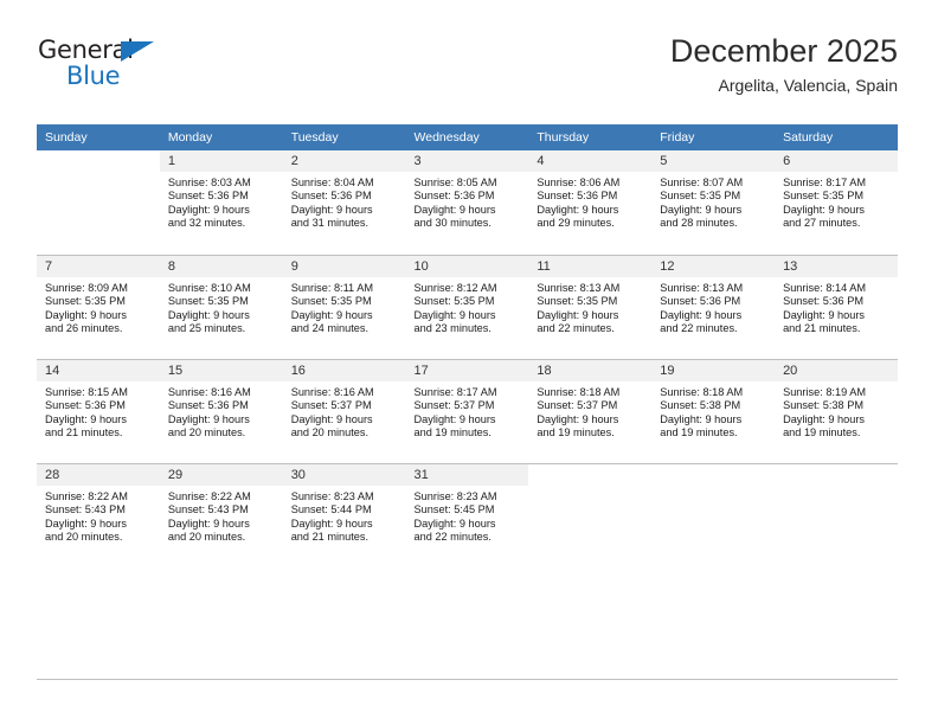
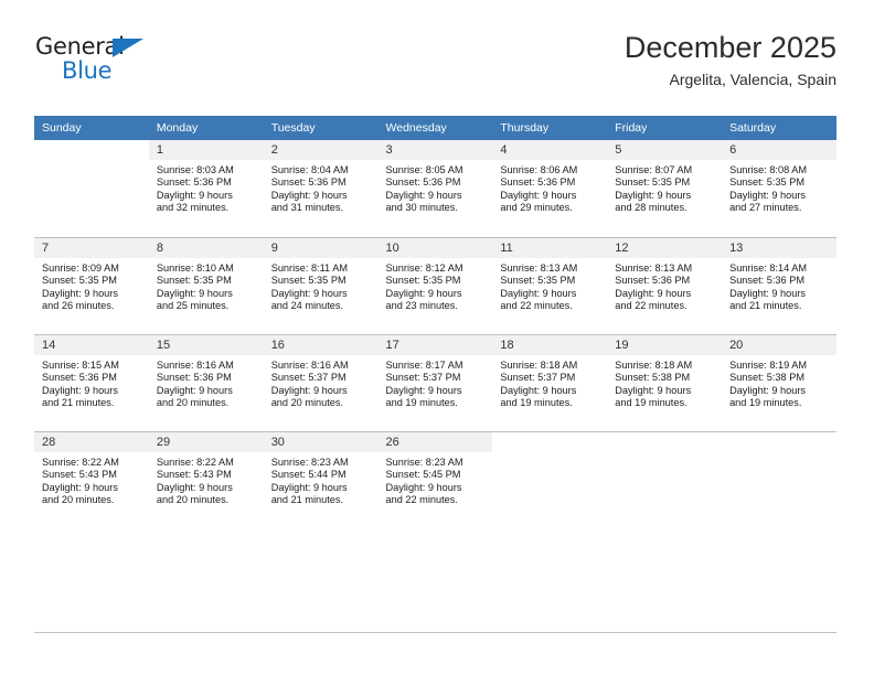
  General
  Blue
  December 2025
  Argelita, Valencia, Spain
  Sunday	Monday	Tuesday	Wednesday	Thursday	Friday	Saturday
- 	1Sunrise: 8:03 AMSunset: 5:36 PMDaylight: 9 hoursand 32 minutes.	2Sunrise: 8:04 AMSunset: 5:36 PMDaylight: 9 hoursand 31 minutes.	3Sunrise: 8:05 AMSunset: 5:36 PMDaylight: 9 hoursand 30 minutes.	4Sunrise: 8:06 AMSunset: 5:36 PMDaylight: 9 hoursand 29 minutes.	5Sunrise: 8:07 AMSunset: 5:35 PMDaylight: 9 hoursand 28 minutes.	6Sunrise: 8:17 AMSunset: 5:35 PMDaylight: 9 hoursand 27 minutes.
+ 	1Sunrise: 8:03 AMSunset: 5:36 PMDaylight: 9 hoursand 32 minutes.	2Sunrise: 8:04 AMSunset: 5:36 PMDaylight: 9 hoursand 31 minutes.	3Sunrise: 8:05 AMSunset: 5:36 PMDaylight: 9 hoursand 30 minutes.	4Sunrise: 8:06 AMSunset: 5:36 PMDaylight: 9 hoursand 29 minutes.	5Sunrise: 8:07 AMSunset: 5:35 PMDaylight: 9 hoursand 28 minutes.	6Sunrise: 8:08 AMSunset: 5:35 PMDaylight: 9 hoursand 27 minutes.
  7Sunrise: 8:09 AMSunset: 5:35 PMDaylight: 9 hoursand 26 minutes.	8Sunrise: 8:10 AMSunset: 5:35 PMDaylight: 9 hoursand 25 minutes.	9Sunrise: 8:11 AMSunset: 5:35 PMDaylight: 9 hoursand 24 minutes.	10Sunrise: 8:12 AMSunset: 5:35 PMDaylight: 9 hoursand 23 minutes.	11Sunrise: 8:13 AMSunset: 5:35 PMDaylight: 9 hoursand 22 minutes.	12Sunrise: 8:13 AMSunset: 5:36 PMDaylight: 9 hoursand 22 minutes.	13Sunrise: 8:14 AMSunset: 5:36 PMDaylight: 9 hoursand 21 minutes.
  14Sunrise: 8:15 AMSunset: 5:36 PMDaylight: 9 hoursand 21 minutes.	15Sunrise: 8:16 AMSunset: 5:36 PMDaylight: 9 hoursand 20 minutes.	16Sunrise: 8:16 AMSunset: 5:37 PMDaylight: 9 hoursand 20 minutes.	17Sunrise: 8:17 AMSunset: 5:37 PMDaylight: 9 hoursand 19 minutes.	18Sunrise: 8:18 AMSunset: 5:37 PMDaylight: 9 hoursand 19 minutes.	19Sunrise: 8:18 AMSunset: 5:38 PMDaylight: 9 hoursand 19 minutes.	20Sunrise: 8:19 AMSunset: 5:38 PMDaylight: 9 hoursand 19 minutes.
- 28Sunrise: 8:22 AMSunset: 5:43 PMDaylight: 9 hoursand 20 minutes.	29Sunrise: 8:22 AMSunset: 5:43 PMDaylight: 9 hoursand 20 minutes.	30Sunrise: 8:23 AMSunset: 5:44 PMDaylight: 9 hoursand 21 minutes.	31Sunrise: 8:23 AMSunset: 5:45 PMDaylight: 9 hoursand 22 minutes.
+ 28Sunrise: 8:22 AMSunset: 5:43 PMDaylight: 9 hoursand 20 minutes.	29Sunrise: 8:22 AMSunset: 5:43 PMDaylight: 9 hoursand 20 minutes.	30Sunrise: 8:23 AMSunset: 5:44 PMDaylight: 9 hoursand 21 minutes.	26Sunrise: 8:23 AMSunset: 5:45 PMDaylight: 9 hoursand 22 minutes.
